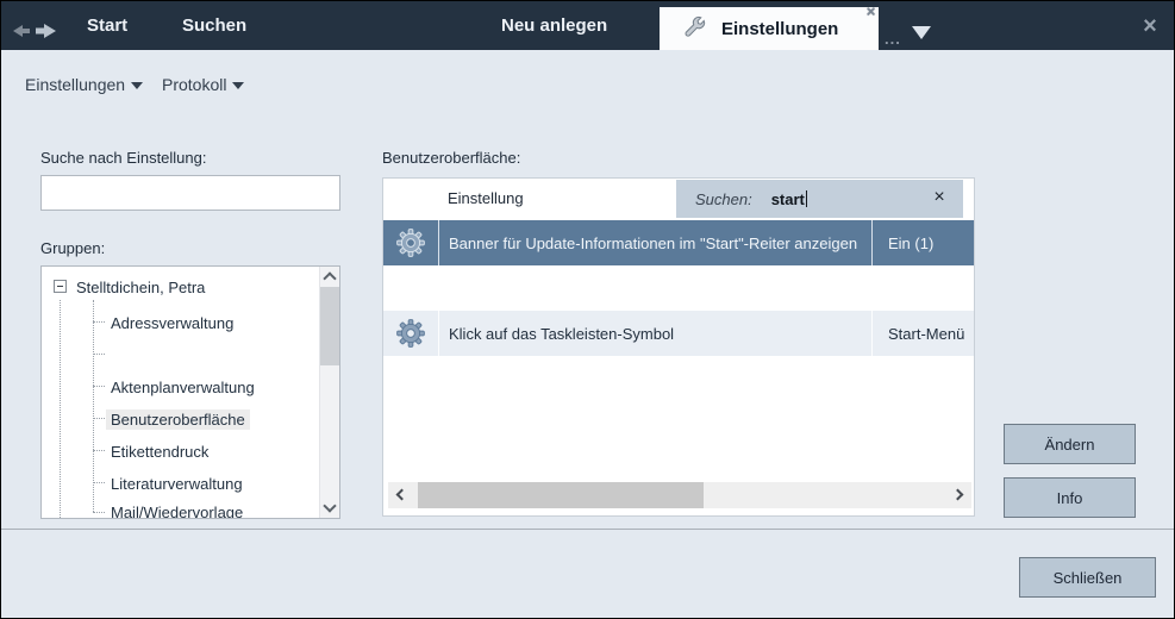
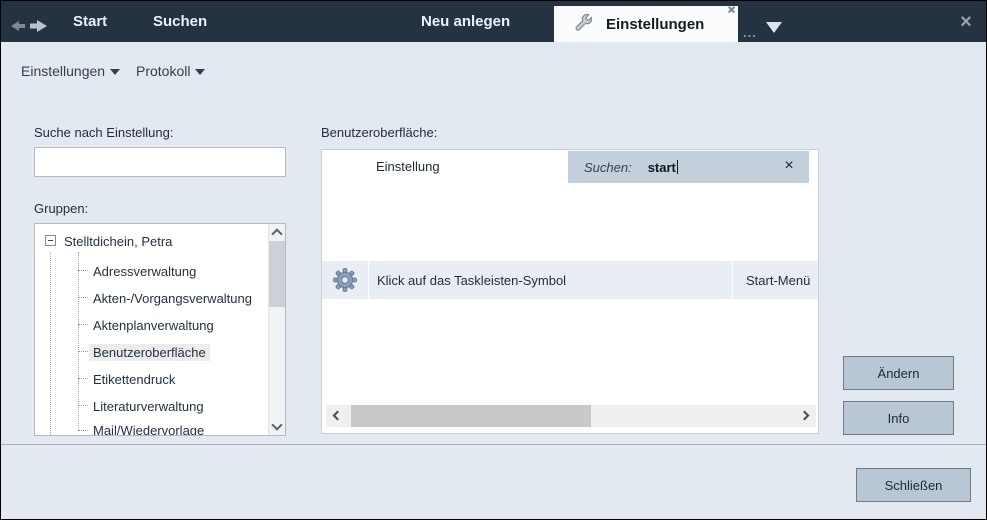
  Start
  Suchen
  Neu anlegen
  Einstellungen
  ×
  ...
  ×
  Einstellungen
  Protokoll
  Suche nach Einstellung:
  Gruppen:
  Stelltdichein, Petra
  Adressverwaltung
+ Akten-/Vorgangsverwaltung
  Aktenplanverwaltung
  Benutzeroberfläche
  Etikettendruck
  Literaturverwaltung
  Mail/Wiedervorlage
  Benutzeroberfläche:
  Einstellung
  Suchen:
  start
  ×
- Banner für Update-Informationen im "Start"-Reiter anzeigen
- Ein (1)
  Klick auf das Taskleisten-Symbol
  Start-Menü
  Ändern
  Info
  Schließen
